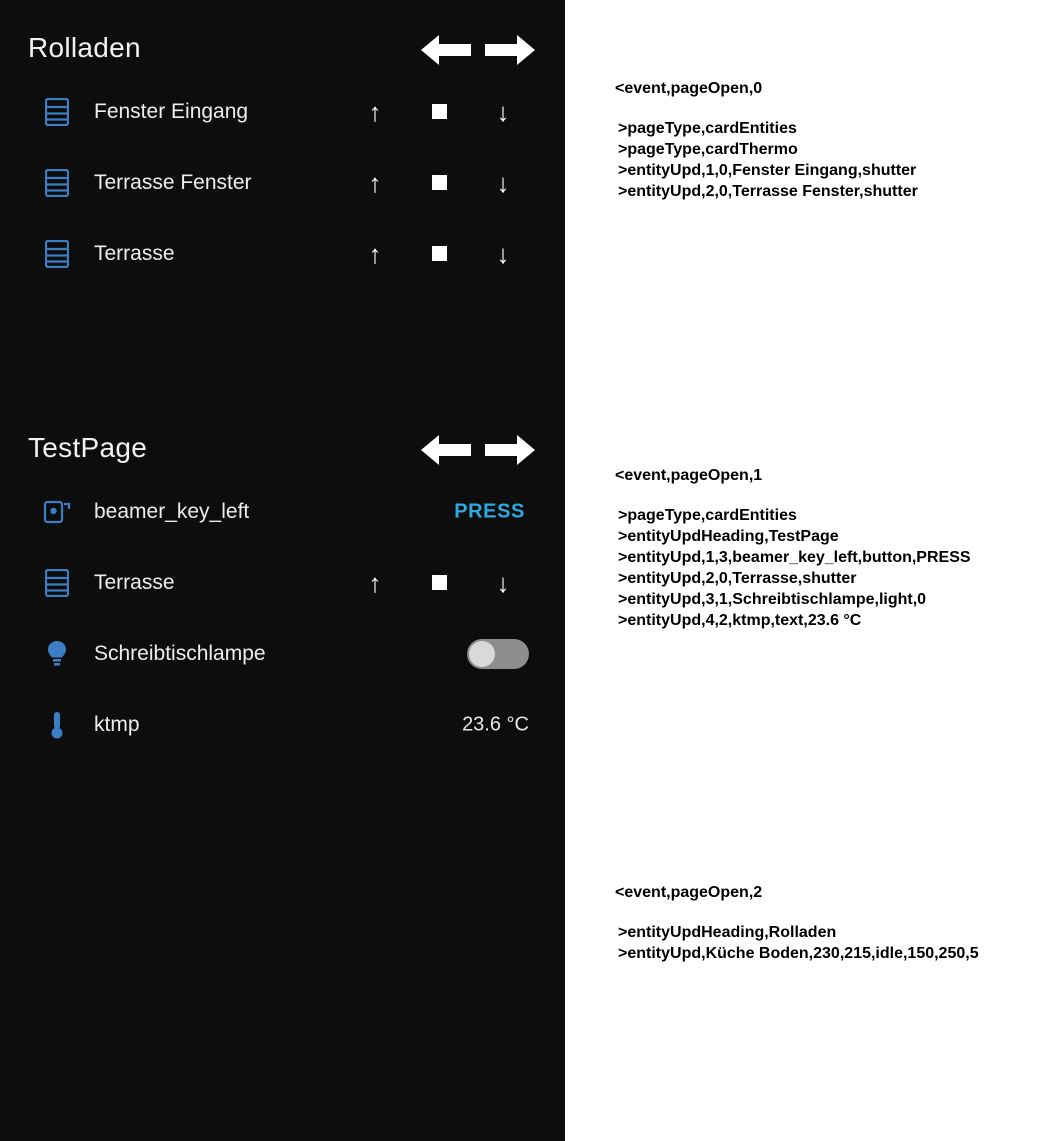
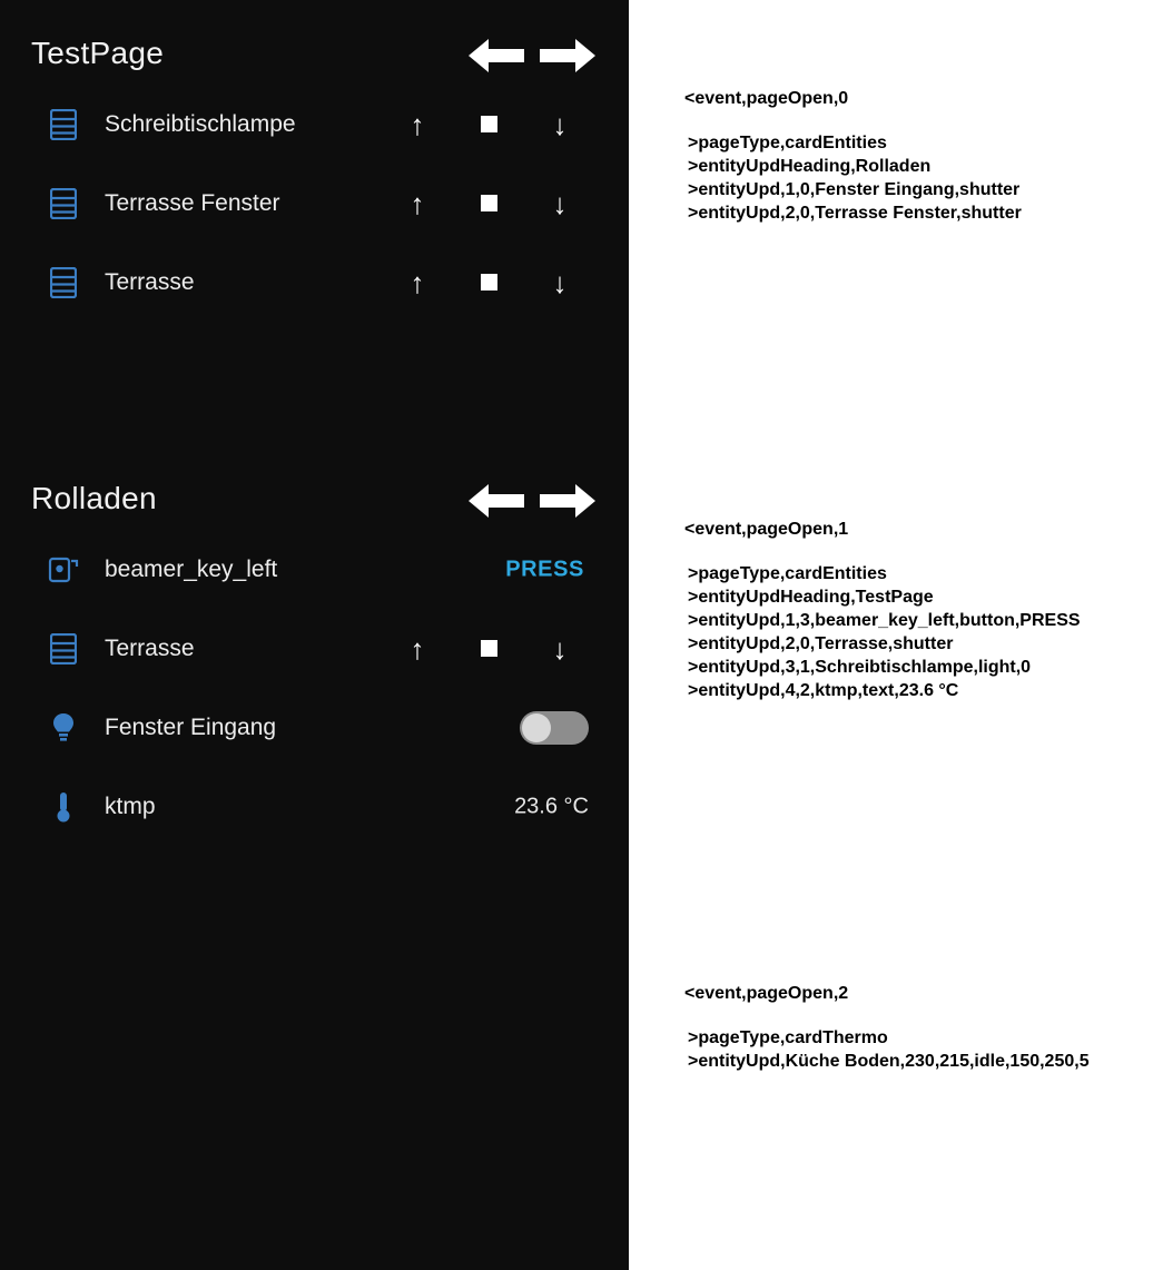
- Rolladen
+ TestPage
- Fenster Eingang
+ Schreibtischlampe
  ↑
  ↓
  Terrasse Fenster
  ↑
  ↓
  Terrasse
  ↑
  ↓
- TestPage
+ Rolladen
  beamer_key_left
  PRESS
  Terrasse
  ↑
  ↓
- Schreibtischlampe
+ Fenster Eingang
  ktmp
  23.6 °C
  <event,pageOpen,0
  >pageType,cardEntities
- >pageType,cardThermo
+ >entityUpdHeading,Rolladen
  >entityUpd,1,0,Fenster Eingang,shutter
  >entityUpd,2,0,Terrasse Fenster,shutter
  <event,pageOpen,1
  >pageType,cardEntities
  >entityUpdHeading,TestPage
  >entityUpd,1,3,beamer_key_left,button,PRESS
  >entityUpd,2,0,Terrasse,shutter
  >entityUpd,3,1,Schreibtischlampe,light,0
  >entityUpd,4,2,ktmp,text,23.6 °C
  <event,pageOpen,2
- >entityUpdHeading,Rolladen
+ >pageType,cardThermo
  >entityUpd,Küche Boden,230,215,idle,150,250,5
